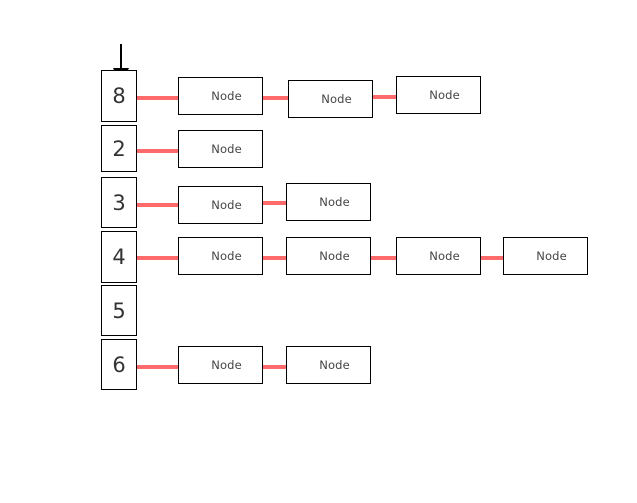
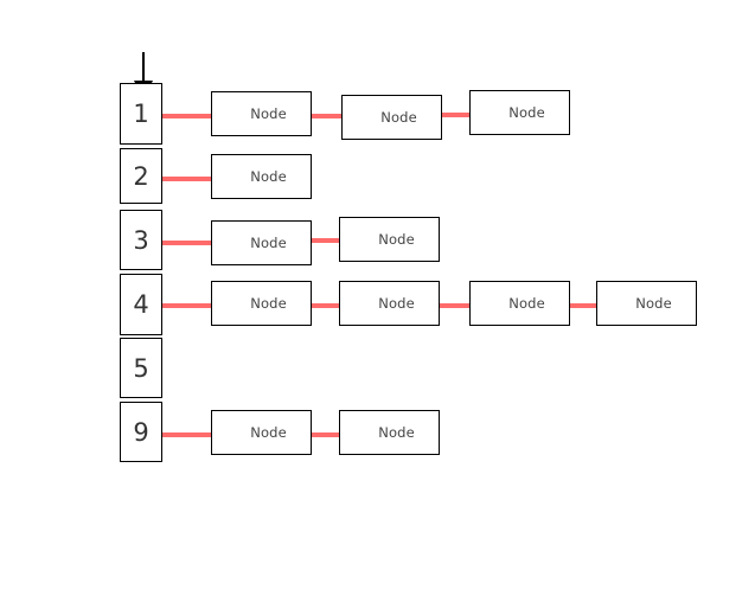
- 8
+ 1
  2
  3
  4
  5
- 6
+ 9
  Node
  Node
  Node
  Node
  Node
  Node
  Node
  Node
  Node
  Node
  Node
  Node
